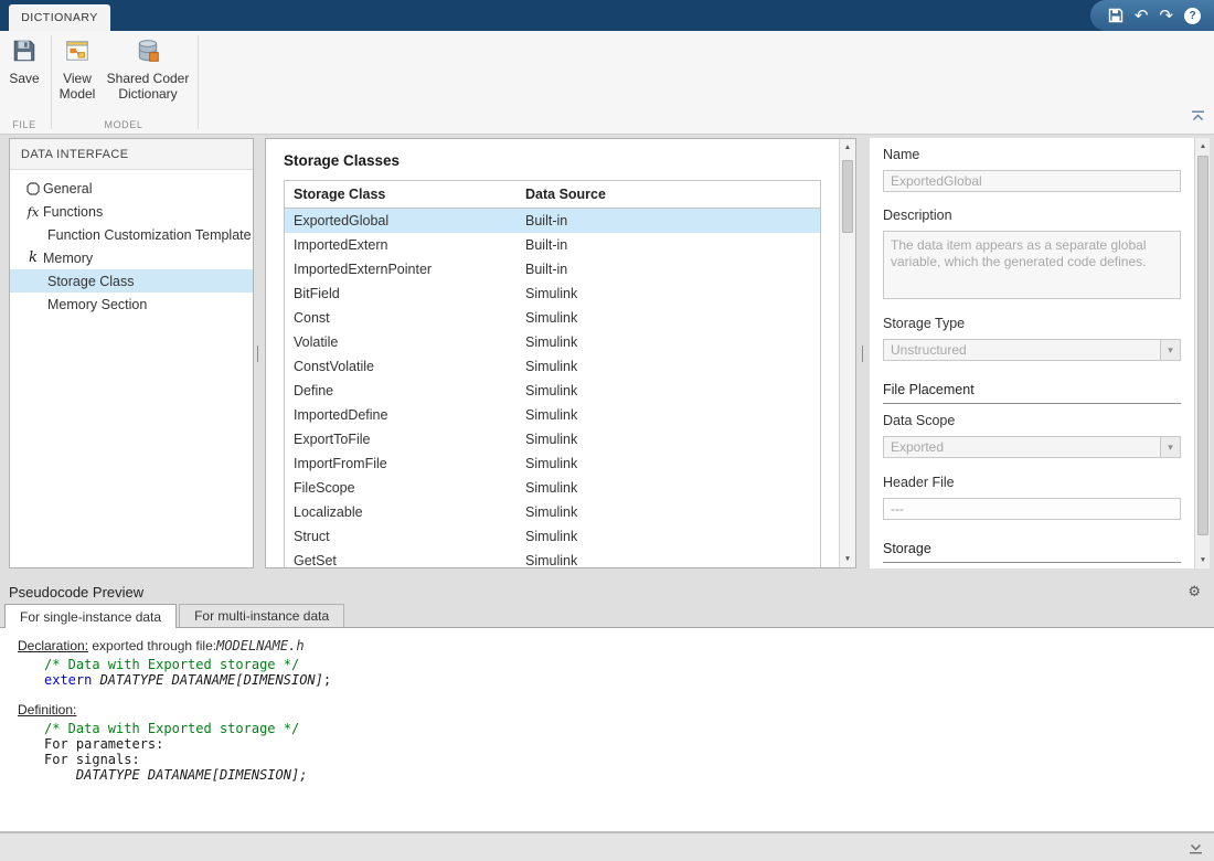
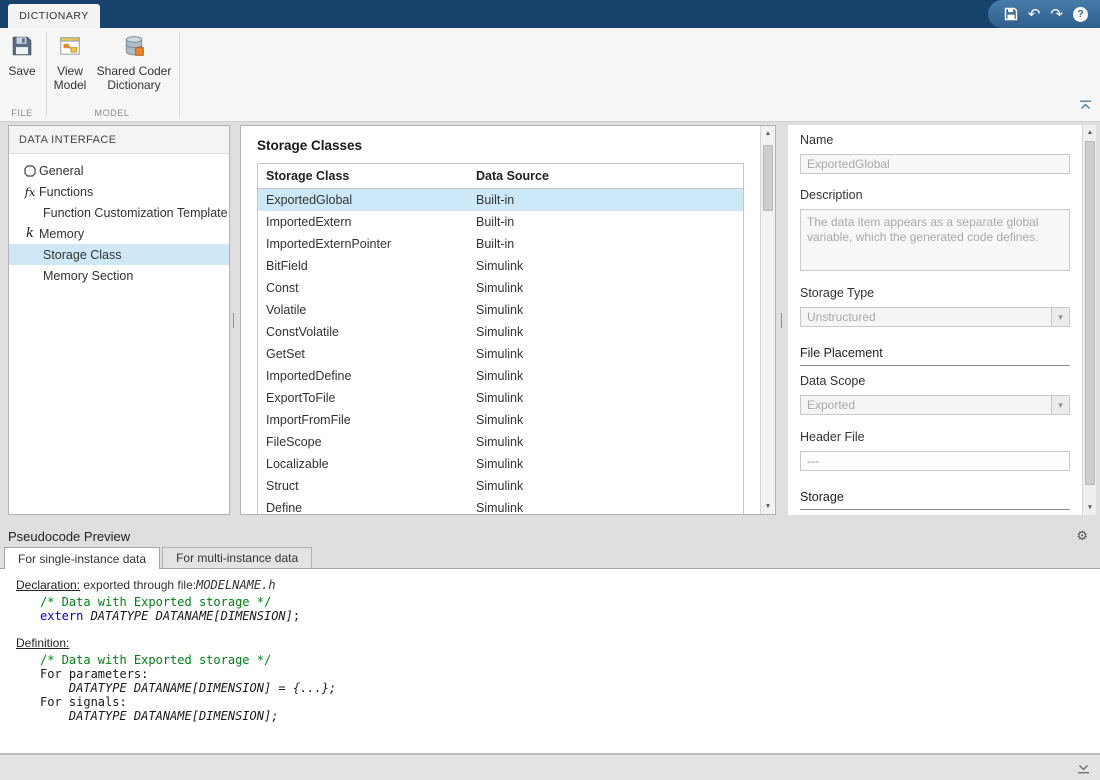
  DICTIONARY
  ↶
  ↷
  ?
  Save
  View Model
  Shared Coder Dictionary
  FILE
  MODEL
  DATA INTERFACE
  General
  fx
  Functions
  Function Customization Template
  k
  Memory
  Storage Class
  Memory Section
  Storage Classes
  Storage Class
  Data Source
  ExportedGlobal
  Built-in
  ImportedExtern
  Built-in
  ImportedExternPointer
  Built-in
  BitField
  Simulink
  Const
  Simulink
  Volatile
  Simulink
  ConstVolatile
  Simulink
- Define
+ GetSet
  Simulink
  ImportedDefine
  Simulink
  ExportToFile
  Simulink
  ImportFromFile
  Simulink
  FileScope
  Simulink
  Localizable
  Simulink
  Struct
  Simulink
- GetSet
+ Define
  Simulink
  Name
  ExportedGlobal
  Description
  The data item appears as a separate global variable, which the generated code defines.
  Storage Type
  Unstructured
  ▾
  File Placement
  Data Scope
  Exported
  ▾
  Header File
  ---
  Storage
  Pseudocode Preview
  ⚙
  For single-instance data
  For multi-instance data
  Declaration: exported through file:MODELNAME.h
  /* Data with Exported storage */
  extern DATATYPE DATANAME[DIMENSION];
  Definition:
  /* Data with Exported storage */
  For parameters:
+ DATATYPE DATANAME[DIMENSION] = {...};
  For signals:
  DATATYPE DATANAME[DIMENSION];
